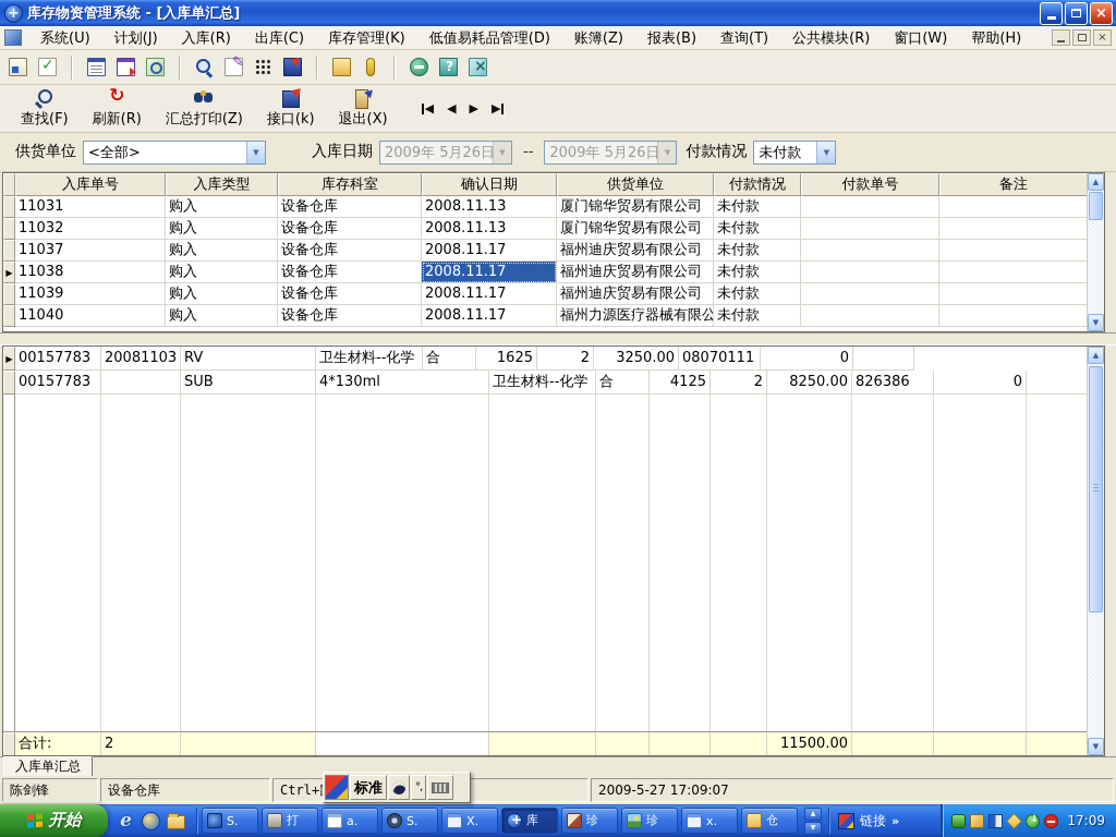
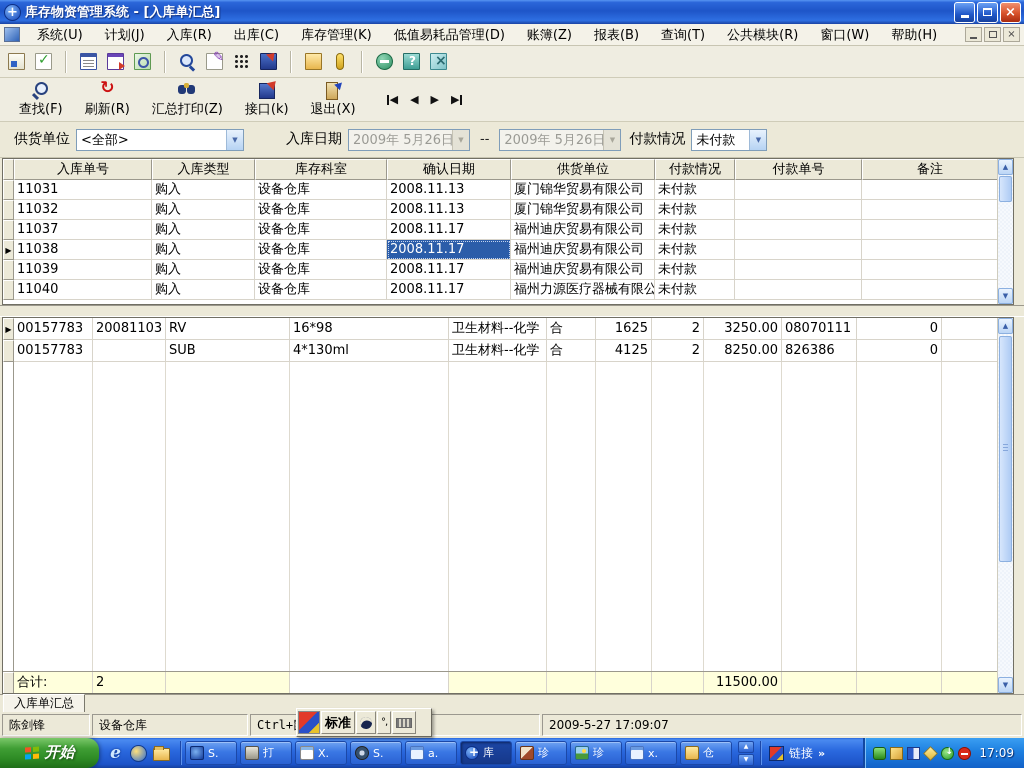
  +
  库存物资管理系统 - [入库单汇总]
  ×
  系统(U)
  计划(J)
  入库(R)
  出库(C)
  库存管理(K)
  低值易耗品管理(D)
  账簿(Z)
  报表(B)
  查询(T)
  公共模块(R)
  窗口(W)
  帮助(H)
  ×
  查找(F)
  刷新(R)
  汇总打印(Z)
  接口(k)
  退出(X)
  ◀
  ◀
  ▶
  ▶
  供货单位
  <全部>
  ▼
  入库日期
  2009年 5月26日
  ▼
  --
  2009年 5月26日
  ▼
  付款情况
  未付款
  ▼
  入库单号
  入库类型
  库存科室
  确认日期
  供货单位
  付款情况
  付款单号
  备注
  11031
  购入
  设备仓库
  2008.11.13
  厦门锦华贸易有限公司
  未付款
  11032
  购入
  设备仓库
  2008.11.13
  厦门锦华贸易有限公司
  未付款
  11037
  购入
  设备仓库
  2008.11.17
  福州迪庆贸易有限公司
  未付款
  ▶
  11038
  购入
  设备仓库
  2008.11.17
  福州迪庆贸易有限公司
  未付款
  11039
  购入
  设备仓库
  2008.11.17
  福州迪庆贸易有限公司
  未付款
  11040
  购入
  设备仓库
  2008.11.17
  福州力源医疗器械有限公
  未付款
  ▲
  ▼
  ▶
  00157783
  20081103
  RV
+ 16*98
  卫生材料--化学
  合
  1625
  2
  3250.00
  08070111
  0
  00157783
  SUB
  4*130ml
  卫生材料--化学
  合
  4125
  2
  8250.00
  826386
  0
  合计:
  2
  11500.00
  ▲
  ▼
  入库单汇总
  陈剑锋
  设备仓库
  2009-5-27 17:09:07
  开始
  S.
  打
- a.
+ X.
  S.
- X.
+ a.
  库
  珍
  珍
  x.
  仓
  链接
  »
  17:09
  标准
  °,
